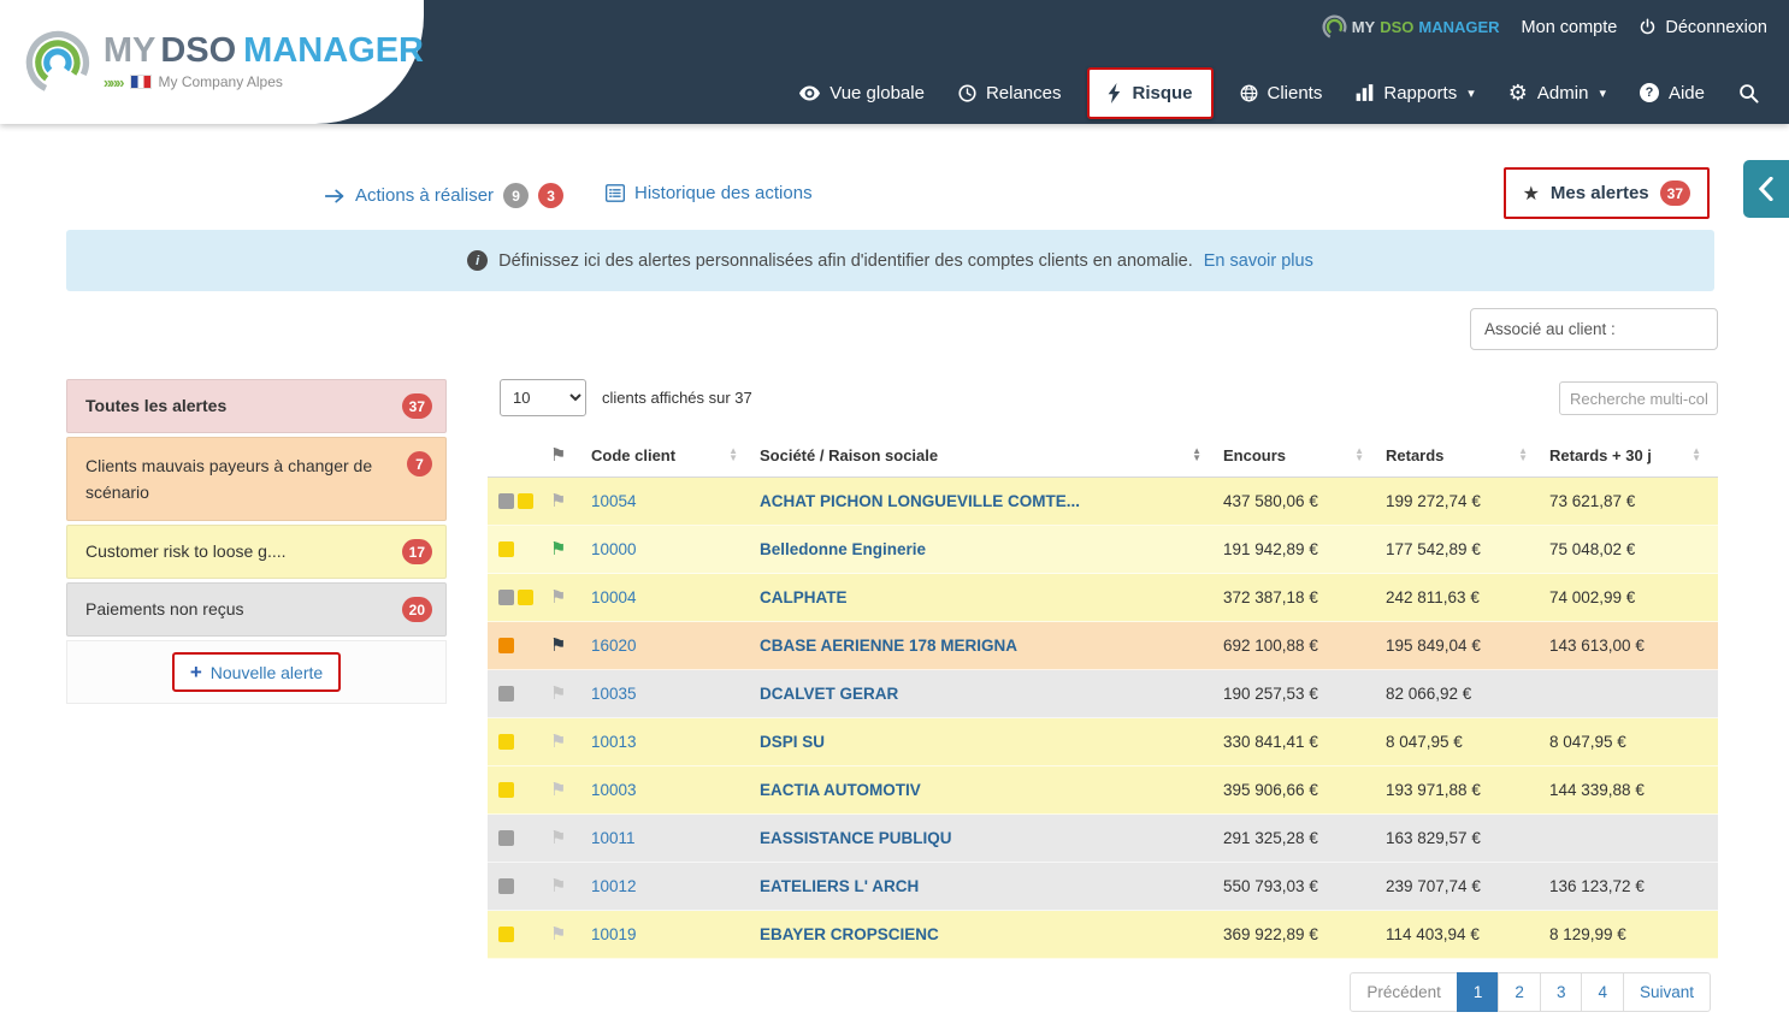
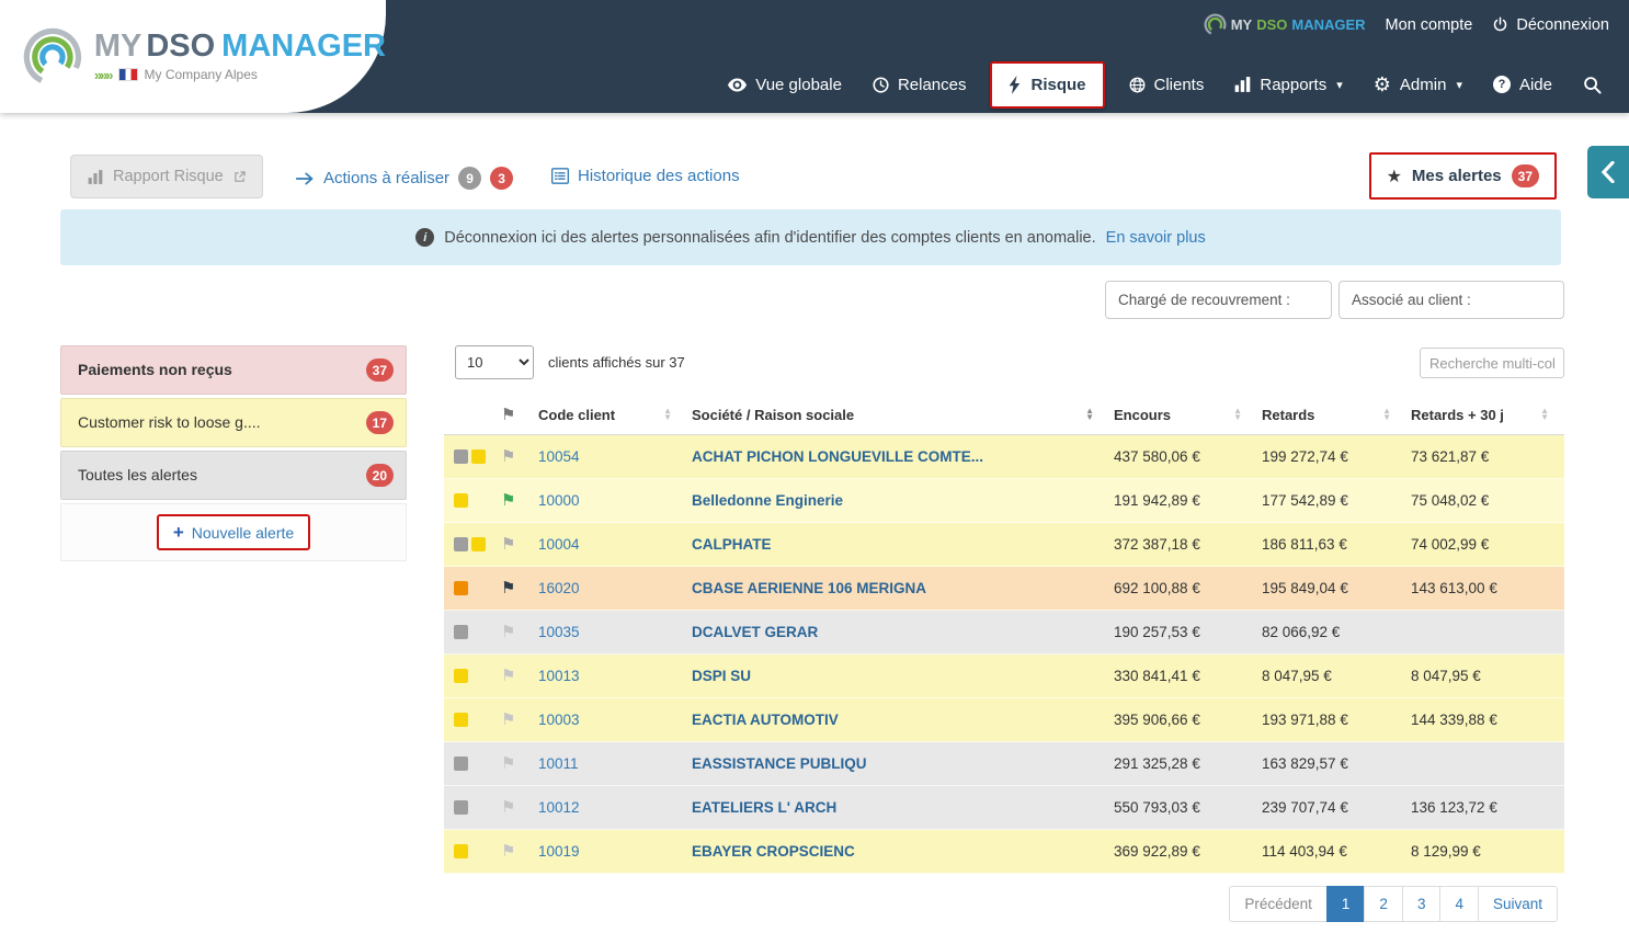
  MY DSO MANAGER
  »»»
  My Company Alpes
  MY
  DSO
  MANAGER
  Mon compte
  Déconnexion
  Vue globale
  Relances
  Risque
  Clients
  Rapports
  ▾
  ⚙
  Admin
  ▾
  ?
  Aide
+ Rapport Risque
  Actions à réaliser
  9
  3
  Historique des actions
  ★
  Mes alertes
  37
  i
- Définissez ici des alertes personnalisées afin d'identifier des comptes clients en anomalie.
+ Déconnexion ici des alertes personnalisées afin d'identifier des comptes clients en anomalie.
  En savoir plus
+ Chargé de recouvrement :
  Associé au client :
- Toutes les alertes
+ Paiements non reçus
  37
- Clients mauvais payeurs à changer de scénario
- 7
  Customer risk to loose g....
  17
- Paiements non reçus
+ Toutes les alertes
  20
  +
  Nouvelle alerte
  10
  clients affichés sur 37
  Recherche multi-col
  ⚑
  Code client
  ▲
  ▼
  Société / Raison sociale
  ▲
  ▼
  Encours
  ▲
  ▼
  Retards
  ▲
  ▼
  Retards + 30 j
  ▲
  ▼
  ⚑
  10054
  ACHAT PICHON LONGUEVILLE COMTE...
  437 580,06 €
  199 272,74 €
  73 621,87 €
  ⚑
  10000
  Belledonne Enginerie
  191 942,89 €
  177 542,89 €
  75 048,02 €
  ⚑
  10004
  CALPHATE
  372 387,18 €
- 242 811,63 €
+ 186 811,63 €
  74 002,99 €
  ⚑
  16020
- CBASE AERIENNE 178 MERIGNA
+ CBASE AERIENNE 106 MERIGNA
  692 100,88 €
  195 849,04 €
  143 613,00 €
  ⚑
  10035
  DCALVET GERAR
  190 257,53 €
  82 066,92 €
  ⚑
  10013
  DSPI SU
  330 841,41 €
  8 047,95 €
  8 047,95 €
  ⚑
  10003
  EACTIA AUTOMOTIV
  395 906,66 €
  193 971,88 €
  144 339,88 €
  ⚑
  10011
  EASSISTANCE PUBLIQU
  291 325,28 €
  163 829,57 €
  ⚑
  10012
  EATELIERS L' ARCH
  550 793,03 €
  239 707,74 €
  136 123,72 €
  ⚑
  10019
  EBAYER CROPSCIENC
  369 922,89 €
  114 403,94 €
  8 129,99 €
  Précédent
  1
  2
  3
  4
  Suivant
